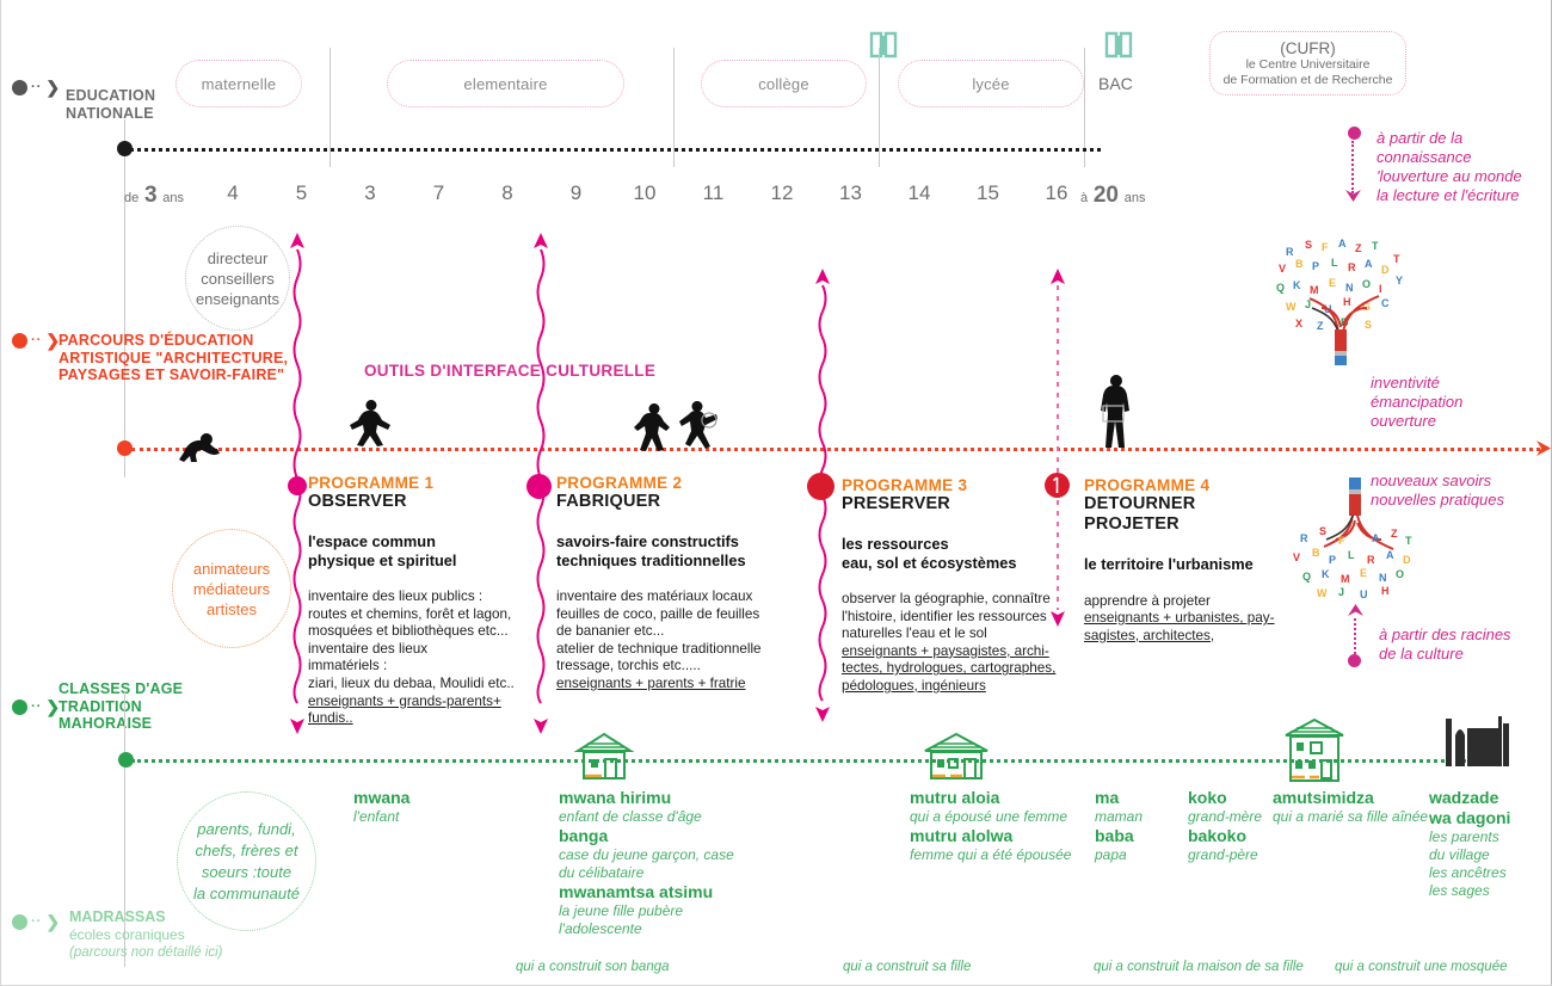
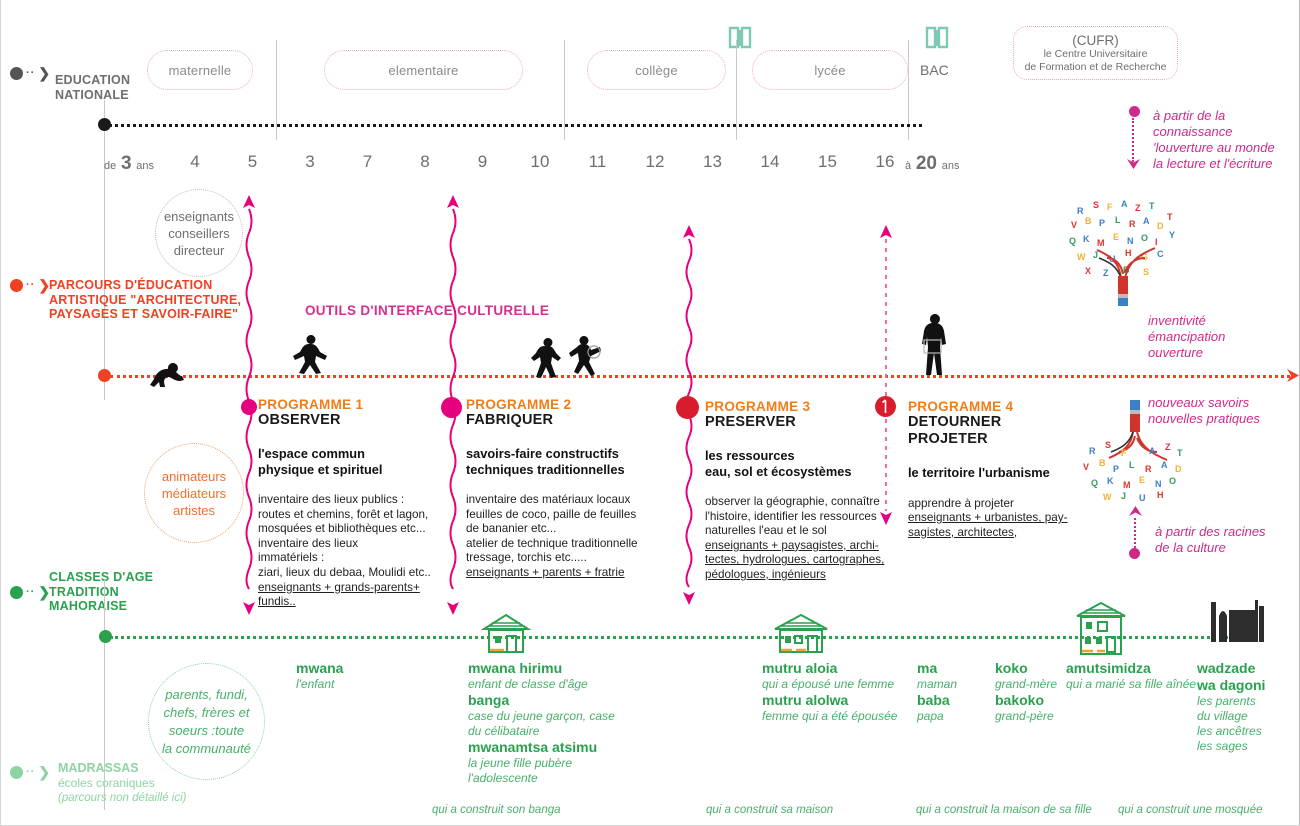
  ··
  ❯
  EDUCATION
  NATIONALE
  maternelle
  elementaire
  collège
  lycée
  BAC
  (CUFR)
  le Centre Universitaire
  de Formation et de Recherche
  de 3 ans
  4
  5
  3
  7
  8
  9
  10
  11
  12
  13
  14
  15
  16
  à 20 ans
  à partir de la
  connaissance
  'louverture au monde
  la lecture et l'écriture
- directeur
+ enseignants
  conseillers
- enseignants
+ directeur
  animateurs
  médiateurs
  artistes
  parents, fundi,
  chefs, frères et
  soeurs :toute
  la communauté
  ··
  ❯
  PARCOURS D'ÉDUCATION
  ARTISTIQUE "ARCHITECTURE,
  PAYSAGES ET SAVOIR-FAIRE"
  OUTILS D'INTERFACE CULTURELLE
  PROGRAMME 1
  OBSERVER
  l'espace commun
  physique et spirituel
  inventaire des lieux publics :
  routes et chemins, forêt et lagon,
  mosquées et bibliothèques etc...
  inventaire des lieux
  immatériels :
  ziari, lieux du debaa, Moulidi etc..
  enseignants + grands-parents+
  fundis..
  PROGRAMME 2
  FABRIQUER
  savoirs-faire constructifs
  techniques traditionnelles
  inventaire des matériaux locaux
  feuilles de coco, paille de feuilles
  de bananier etc...
  atelier de technique traditionnelle
  tressage, torchis etc.....
  enseignants + parents + fratrie
  PROGRAMME 3
  PRESERVER
  les ressources
  eau, sol et écosystèmes
  observer la géographie, connaître
  l'histoire, identifier les ressources
  naturelles l'eau et le sol
  enseignants + paysagistes, archi-
  tectes, hydrologues, cartographes,
  pédologues, ingénieurs
  PROGRAMME 4
  DETOURNER
  PROJETER
  le territoire l'urbanisme
  apprendre à projeter
  enseignants + urbanistes, pay-
  sagistes, architectes,
  R
  S
  F
  A
  Z
  T
  V
  B
  P
  L
  R
  A
  D
  T
  Q
  K
  M
  E
  N
  O
  I
  Y
  W
  J
  H
  G
  C
  X
  Z
  S
  R
  S
  F
  A
  Z
  T
  V
  B
  P
  L
  R
  A
  D
  Q
  K
  M
  E
  N
  O
  W
  J
  U
  H
  inventivité
  émancipation
  ouverture
  nouveaux savoirs
  nouvelles pratiques
  à partir des racines
  de la culture
  ··
  ❯
  CLASSES D'AGE
  TRADITIN
  MAHORAISE
  mwana
  l'enfant
  mwana hirimu
  enfant de classe d'âge
  banga
  case du jeune garçon, case
  du célibataire
  mwanamtsa atsimu
  la jeune fille pubère
  l'adolescente
  mutru aloia
  qui a épousé une femme
  mutru alolwa
  femme qui a été épousée
  ma
  maman
  baba
  papa
  koko
  grand-mère
  bakoko
  grand-père
  amutsimidza
  qui a marié sa fille aînée
  wadzade
  wa dagoni
  les parents
  du village
  les ancêtres
  les sages
  qui a construit son banga
- qui a construit sa fille
+ qui a construit sa maison
  qui a construit la maison de sa fille
  qui a construit une mosquée
  ··
  ❯
  MADRASSAS
  écoles coraniques
  (parcours non détaillé ici)
